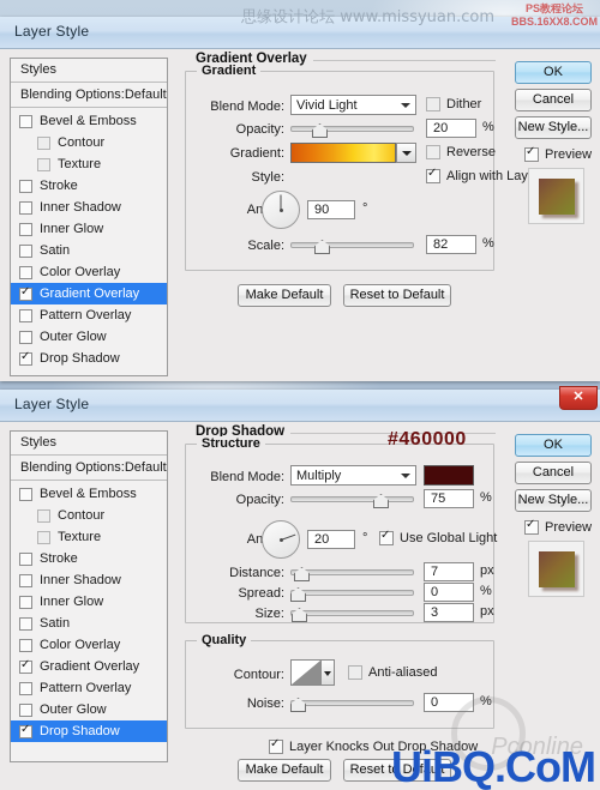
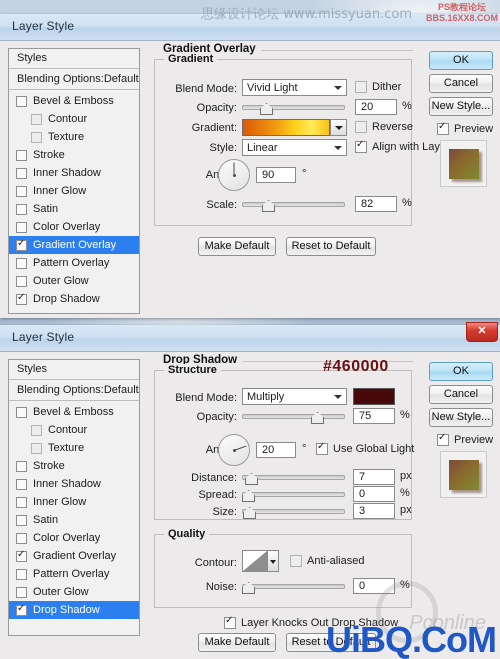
  Layer Style
  Styles
  Blending Options:Default
  Bevel & Emboss
  Contour
  Texture
  Stroke
  Inner Shadow
  Inner Glow
  Satin
  Color Overlay
  Gradient Overlay
  Pattern Overlay
  Outer Glow
  Drop Shadow
  Gradient Overlay
  Gradient
  Blend Mode:
  Vivid Light
  Dither
  Opacity:
  20
  %
  Gradient:
  Reverse
  Style:
+ Linear
  Align with Lay
  90
  °
  Scale:
  82
  %
  Make Default
  Reset to Default
  OK
  Cancel
  New Style...
  Preview
  Layer Style
  ✕
  Styles
  Blending Options:Default
  Bevel & Emboss
  Contour
  Texture
  Stroke
  Inner Shadow
  Inner Glow
  Satin
  Color Overlay
  Gradient Overlay
  Pattern Overlay
  Outer Glow
  Drop Shadow
  Drop Shadow
  Structure
  #460000
  Blend Mode:
  Multiply
  Opacity:
  75
  %
  20
  °
  Use Global Light
  Distance:
  7
  px
  Spread:
  0
  %
  Size:
  3
  px
  Quality
  Contour:
  Anti-aliased
  Noise:
  0
  %
  Layer Knocks Out Drop Shadow
  Make Default
  Reset to Default
  OK
  Cancel
  New Style...
  Preview
  思缘设计论坛 www.missyuan.com
  PS教程论坛
  BBS.16XX8.COM
  Pconline
  UiBQ.CoM
